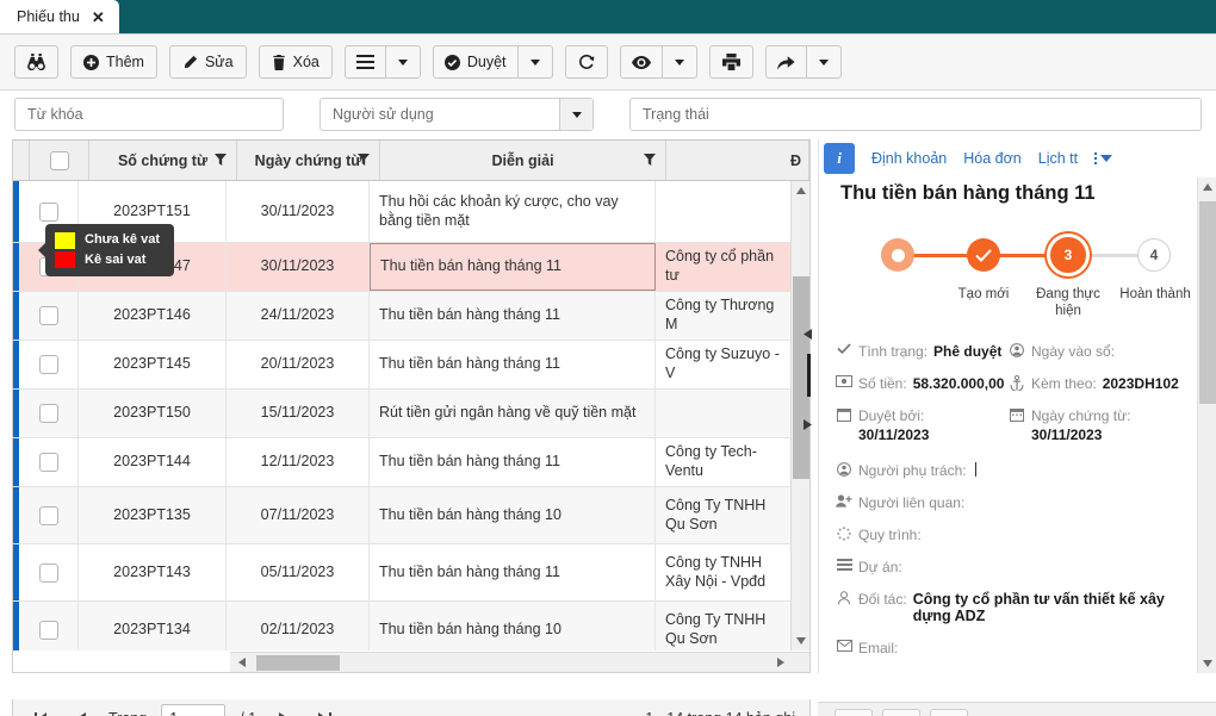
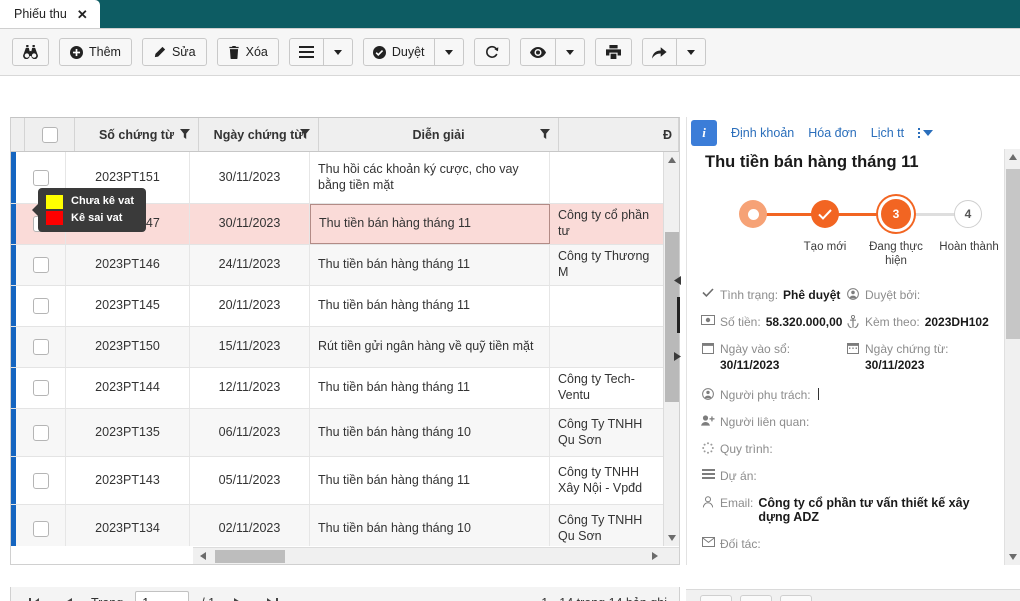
  Phiếu thu
  ✕
  Thêm
  Sửa
  Xóa
  Duyệt
- Từ khóa
- Người sử dụng
- Trạng thái
  Số chứng từ
  Ngày chứng từ
  Diễn giải
  Đ
  2023PT151
  30/11/2023
  Thu hồi các khoản ký cược, cho vay bằng tiền mặt
  30/11/2023
  Thu tiền bán hàng tháng 11
  Công ty cổ phần tư
  2023PT146
  24/11/2023
  Thu tiền bán hàng tháng 11
  Công ty Thương M
  2023PT145
  20/11/2023
  Thu tiền bán hàng tháng 11
- Công ty Suzuyo - V
  2023PT150
  15/11/2023
  Rút tiền gửi ngân hàng về quỹ tiền mặt
  2023PT144
  12/11/2023
  Thu tiền bán hàng tháng 11
  Công ty Tech-Ventu
  2023PT135
- 07/11/2023
+ 06/11/2023
  Thu tiền bán hàng tháng 10
  Công Ty TNHH Qu Sơn
  2023PT143
  05/11/2023
  Thu tiền bán hàng tháng 11
  Công ty TNHH Xây Nội - Vpđd
  2023PT134
  02/11/2023
  Thu tiền bán hàng tháng 10
  Công Ty TNHH Qu Sơn
  Chưa kê vat
  Kê sai vat
  i
  Định khoản
  Hóa đơn
  Lịch tt
  Thu tiền bán hàng tháng 11
  3
  4
  Tạo mới
  Đang thực hiện
  Hoàn thành
  Tình trạng:
  Phê duyệt
- Ngày vào sổ:
+ Duyệt bởi:
  Số tiền:
  58.320.000,00
  Kèm theo:
  2023DH102
- Duyệt bởi:
+ Ngày vào sổ:
  30/11/2023
  Ngày chứng từ:
  30/11/2023
  Người phụ trách:
  Người liên quan:
  Quy trình:
  Dự án:
- Đối tác:
+ Email:
  Công ty cổ phần tư vấn thiết kế xây dựng ADZ
- Email:
+ Đối tác:
